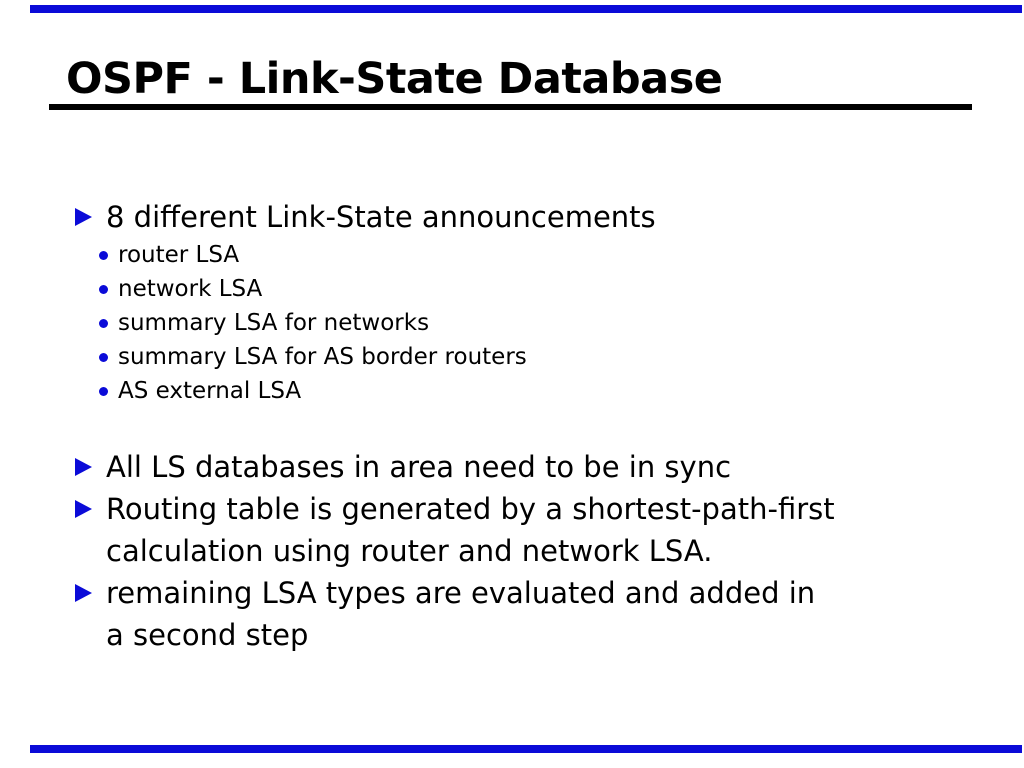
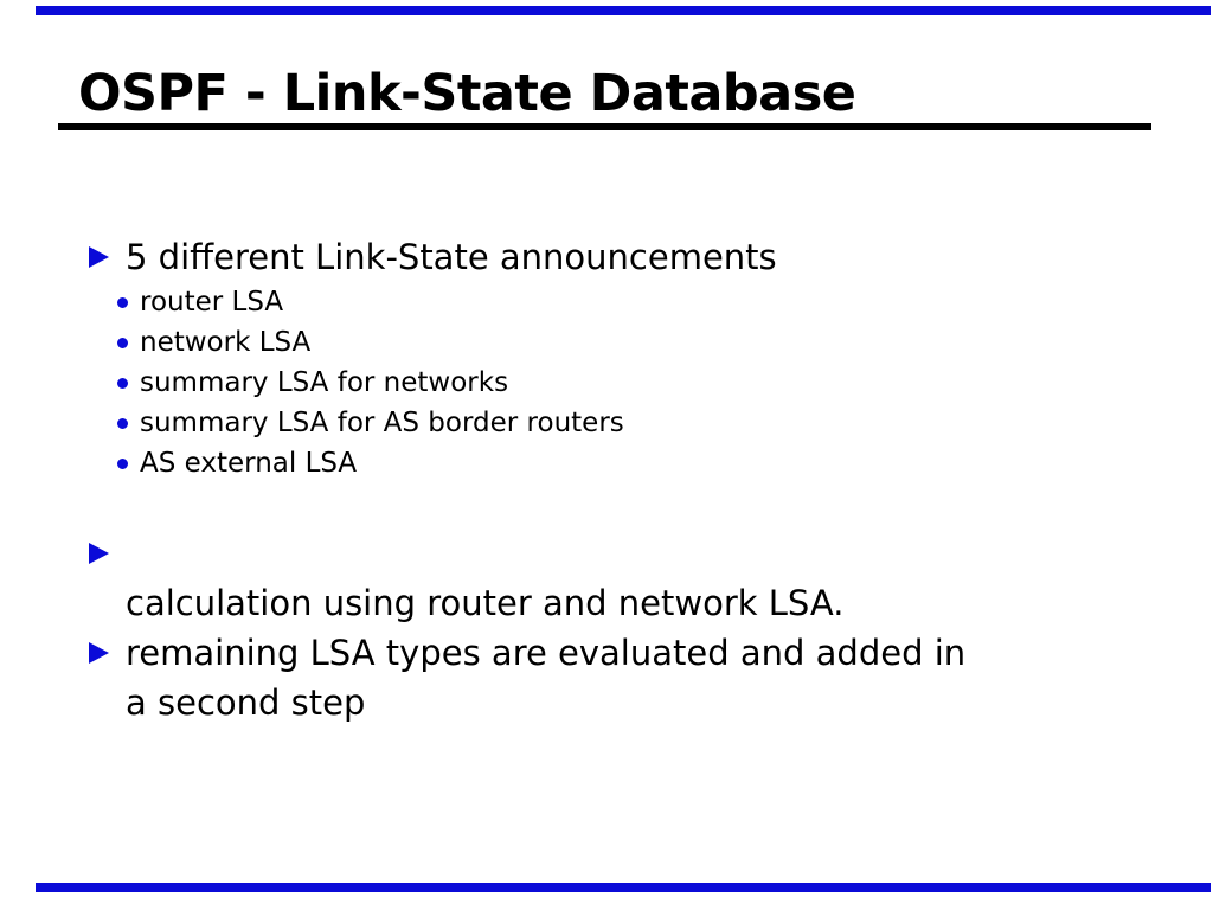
  OSPF - Link-State Database
- 8 different Link-State announcements
+ 5 different Link-State announcements
  router LSA
  network LSA
  summary LSA for networks
  summary LSA for AS border routers
  AS external LSA
- All LS databases in area need to be in sync
- Routing table is generated by a shortest-path-first
  calculation using router and network LSA.
  remaining LSA types are evaluated and added in
  a second step
